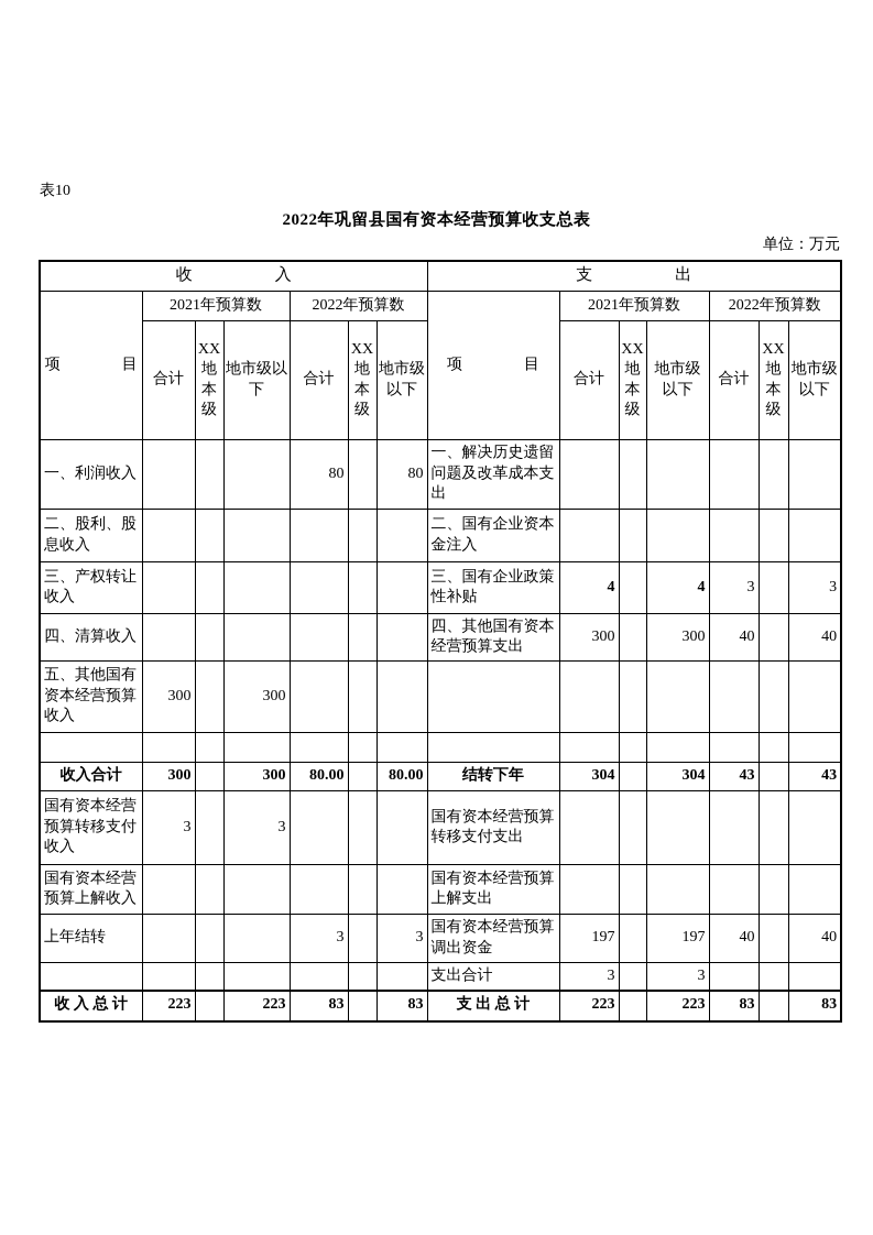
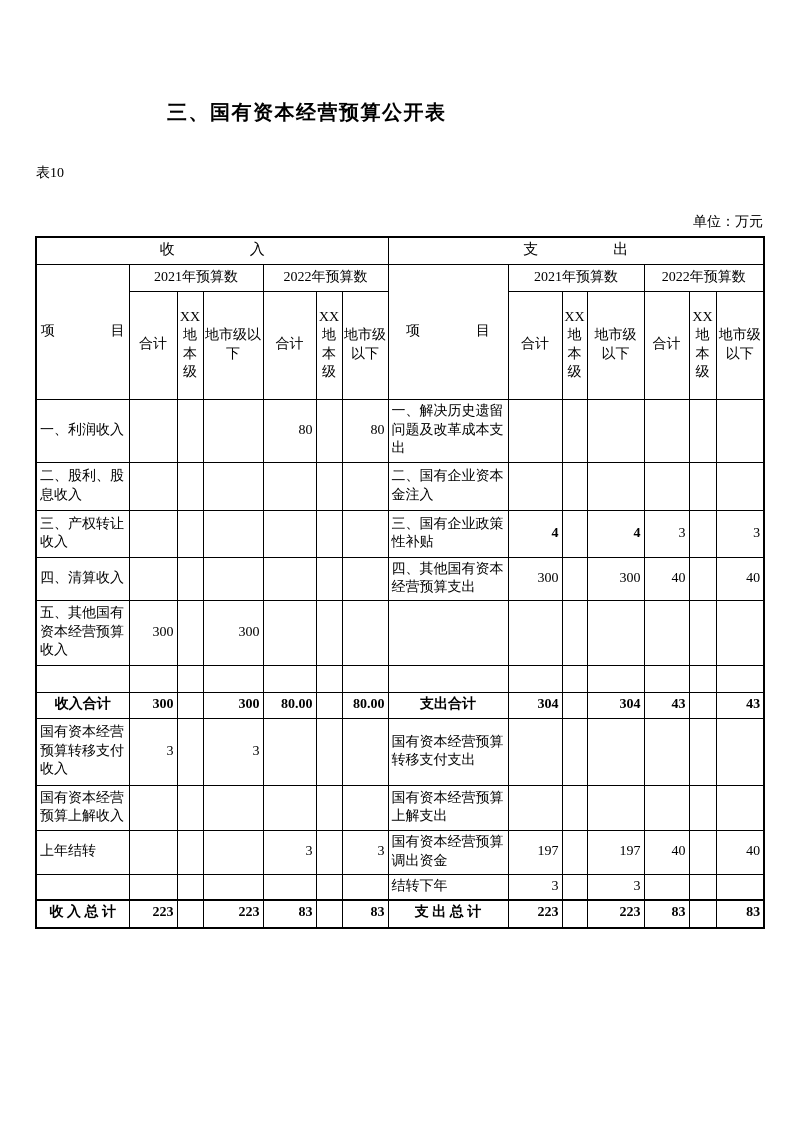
+ 三、国有资本经营预算公开表
  表10
- 2022年巩留县国有资本经营预算收支总表
  单位：万元
  收 入	支 出
  项 目	2021年预算数	2022年预算数	项 目	2021年预算数	2022年预算数
  合计	XX地本级	地市级以下	合计	XX地本级	地市级以下	合计	XX地本级	地市级以下	合计	XX地本级	地市级以下
  一、利润收入				80		80	一、解决历史遗留问题及改革成本支出
  二、股利、股息收入							二、国有企业资本金注入
  三、产权转让收入							三、国有企业政策性补贴	4		4	3		3
  四、清算收入							四、其他国有资本经营预算支出	300		300	40		40
  五、其他国有资本经营预算收入	300		300
- 收入合计	300		300	80.00		80.00	结转下年	304		304	43		43
+ 收入合计	300		300	80.00		80.00	支出合计	304		304	43		43
  国有资本经营预算转移支付收入	3		3				国有资本经营预算转移支付支出
  国有资本经营预算上解收入							国有资本经营预算上解支出
  上年结转				3		3	国有资本经营预算调出资金	197		197	40		40
- 							支出合计	3		3
+ 							结转下年	3		3
  收 入 总 计	223		223	83		83	支 出 总 计	223		223	83		83
